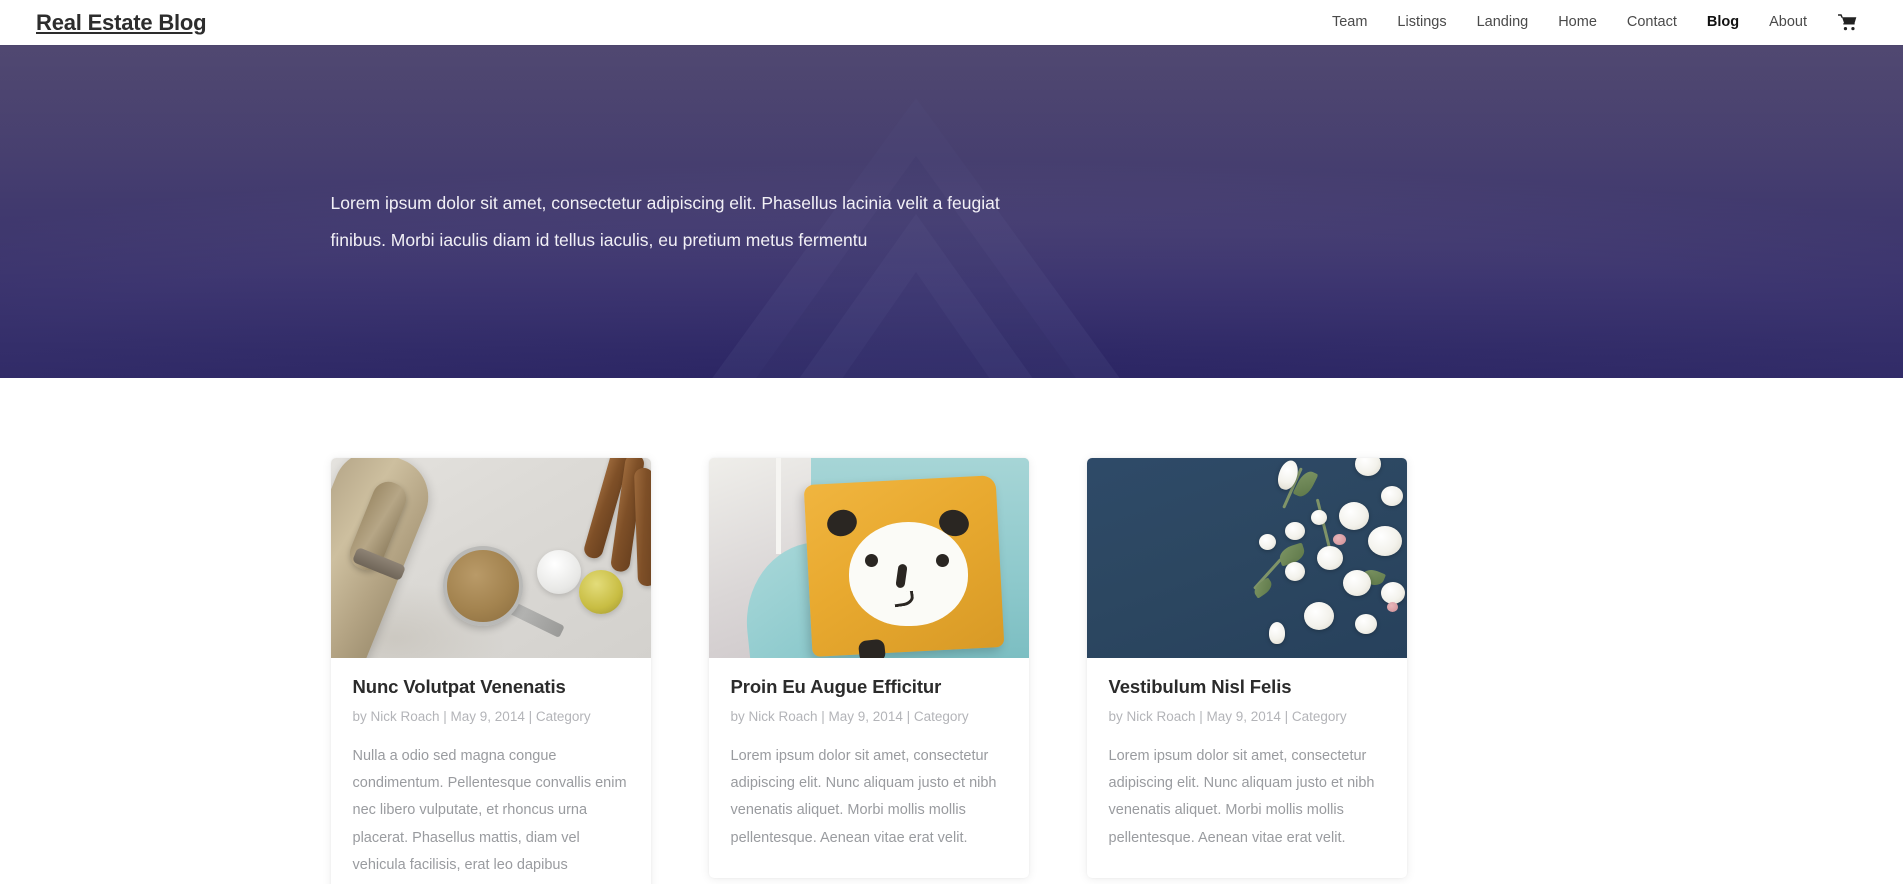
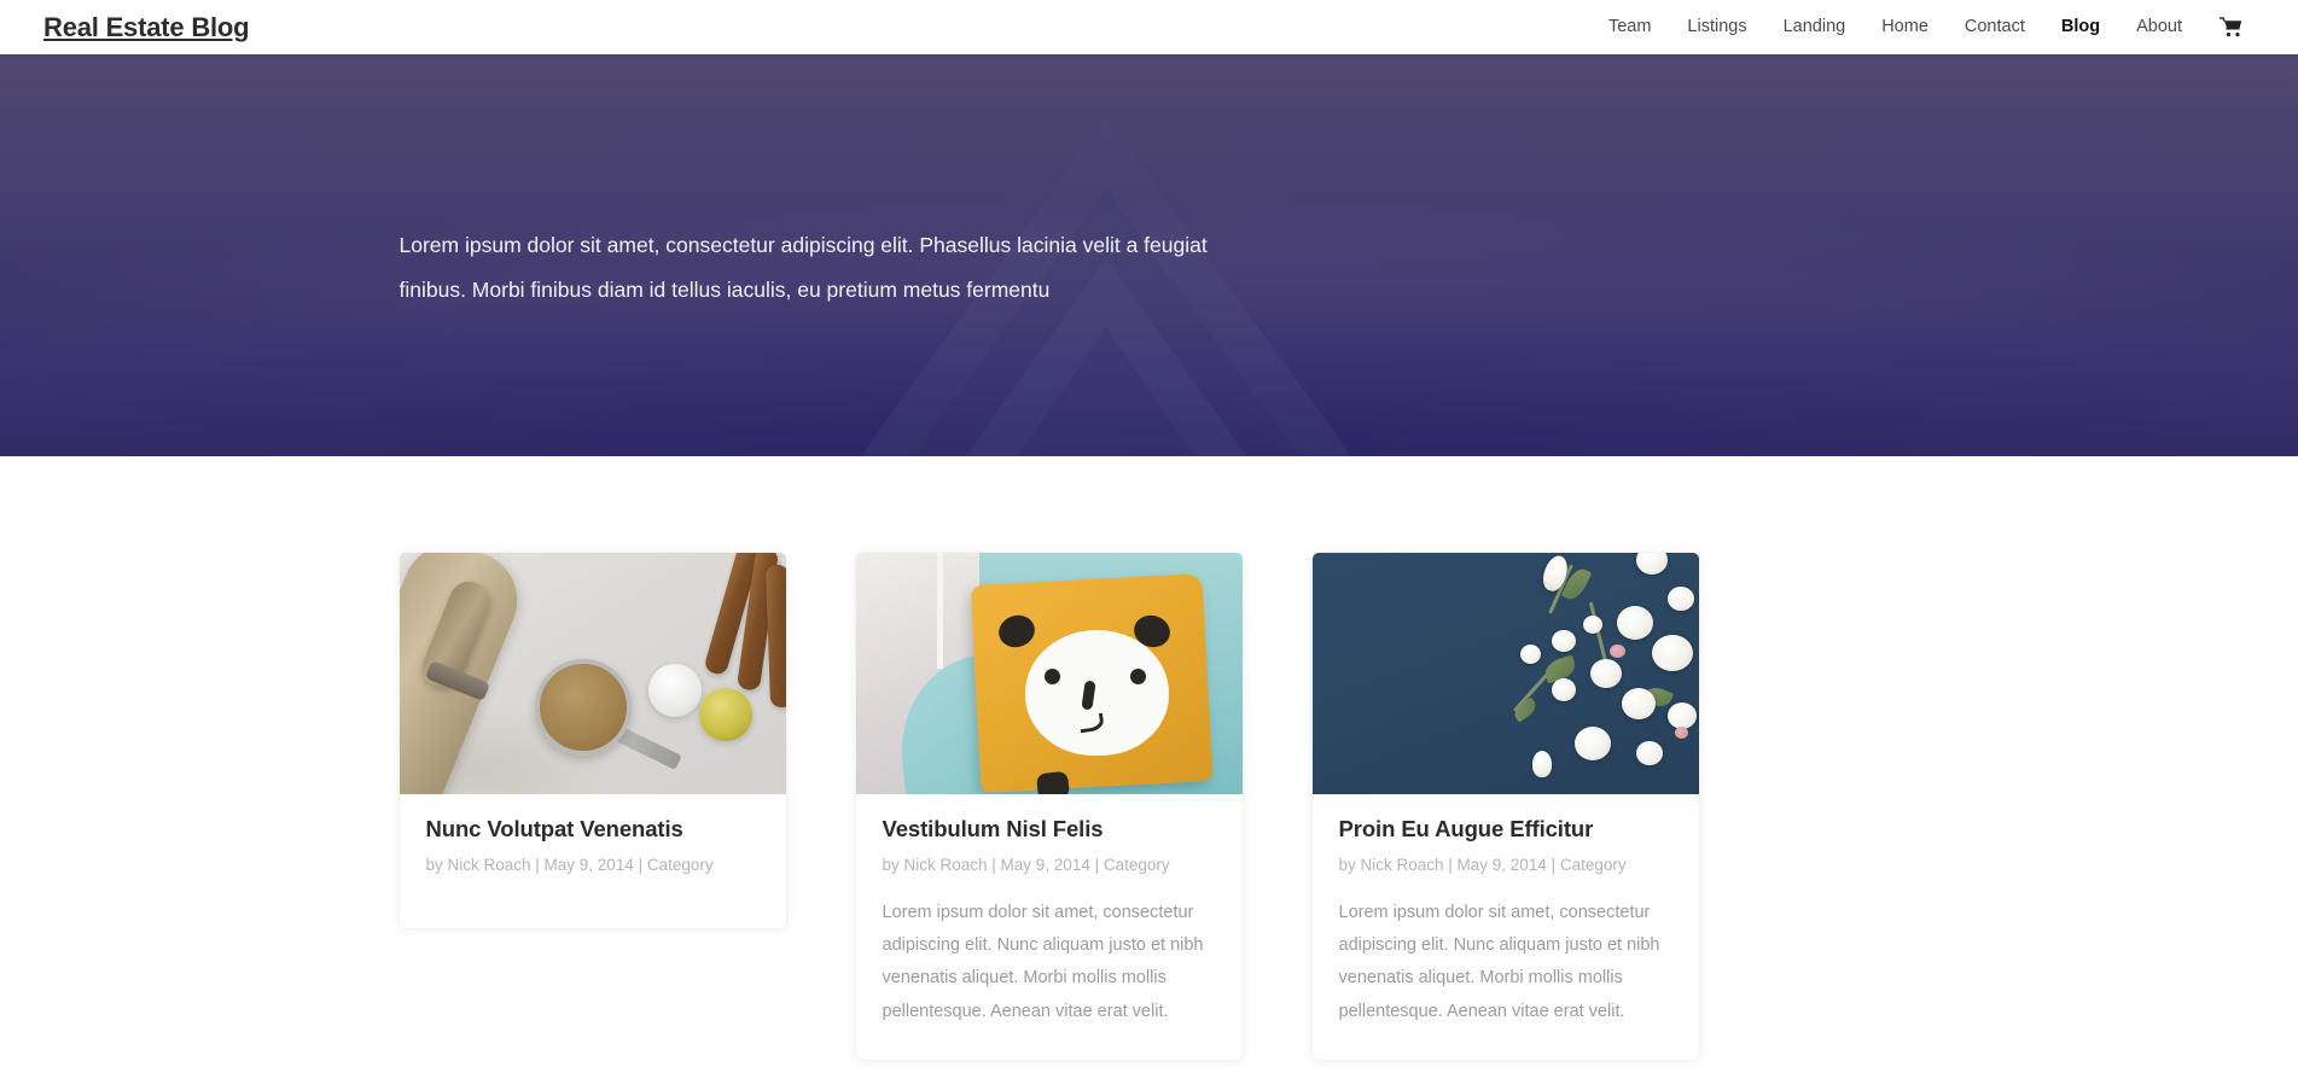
  Real Estate Blog
  Team
  Listings
  Landing
  Home
  Contact
  Blog
  About
- Lorem ipsum dolor sit amet, consectetur adipiscing elit. Phasellus lacinia velit a feugiat finibus. Morbi iaculis diam id tellus iaculis, eu pretium metus fermentu
+ Lorem ipsum dolor sit amet, consectetur adipiscing elit. Phasellus lacinia velit a feugiat finibus. Morbi finibus diam id tellus iaculis, eu pretium metus fermentu
  Nunc Volutpat Venenatis
  by Nick Roach | May 9, 2014 | Category
- Nulla a odio sed magna congue condimentum. Pellentesque convallis enim nec libero vulputate, et rhoncus urna placerat. Phasellus mattis, diam vel vehicula facilisis, erat leo dapibus
- Proin Eu Augue Efficitur
+ Vestibulum Nisl Felis
  by Nick Roach | May 9, 2014 | Category
  Lorem ipsum dolor sit amet, consectetur adipiscing elit. Nunc aliquam justo et nibh venenatis aliquet. Morbi mollis mollis pellentesque. Aenean vitae erat velit.
- Vestibulum Nisl Felis
+ Proin Eu Augue Efficitur
  by Nick Roach | May 9, 2014 | Category
  Lorem ipsum dolor sit amet, consectetur adipiscing elit. Nunc aliquam justo et nibh venenatis aliquet. Morbi mollis mollis pellentesque. Aenean vitae erat velit.
